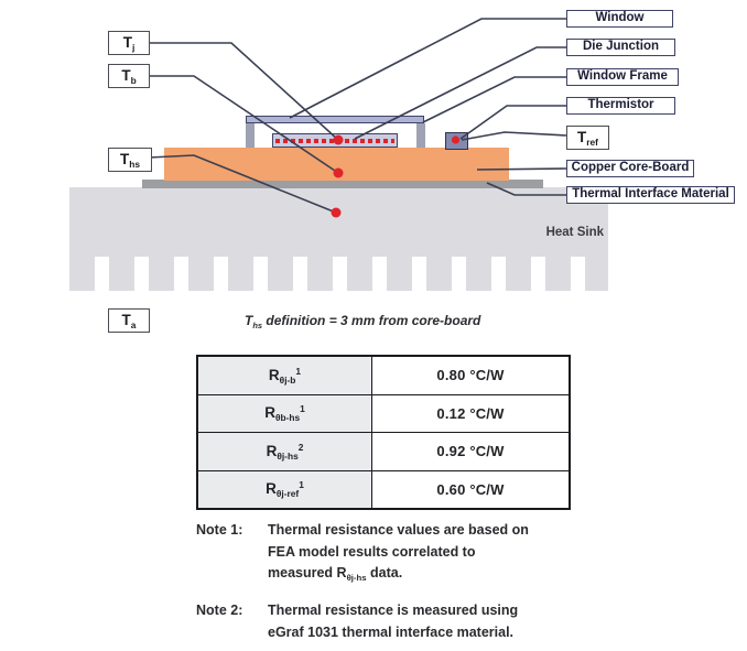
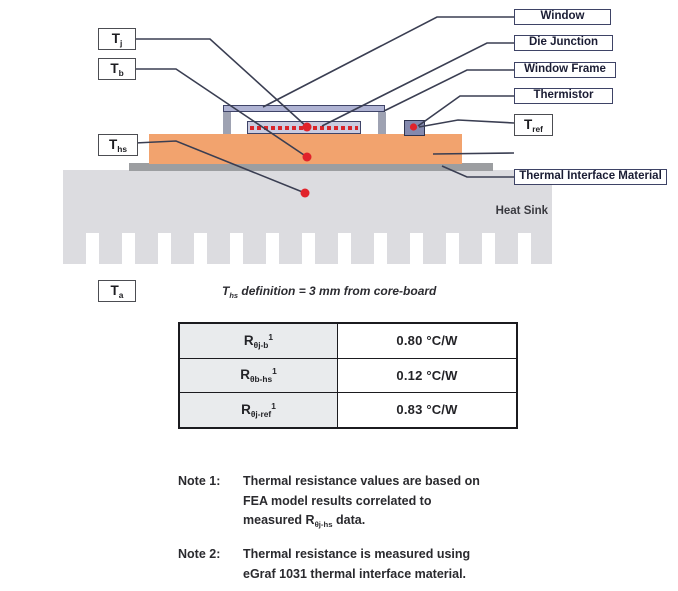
  Tj
  Tb
  Ths
  Ta
  Window
  Die Junction
  Window Frame
  Thermistor
  Tref
- Copper Core-Board
  Thermal Interface Material
  Heat Sink
  Ths definition = 3 mm from core-board
  Rθj-b1	0.80 °C/W
  Rθb-hs1	0.12 °C/W
- Rθj-hs2	0.92 °C/W
- Rθj-ref1	0.60 °C/W
+ Rθj-ref1	0.83 °C/W
  Note 1:
  Thermal resistance values are based on
  FEA model results correlated to
  measured Rθj-hs data.
  Note 2:
  Thermal resistance is measured using
  eGraf 1031 thermal interface material.
